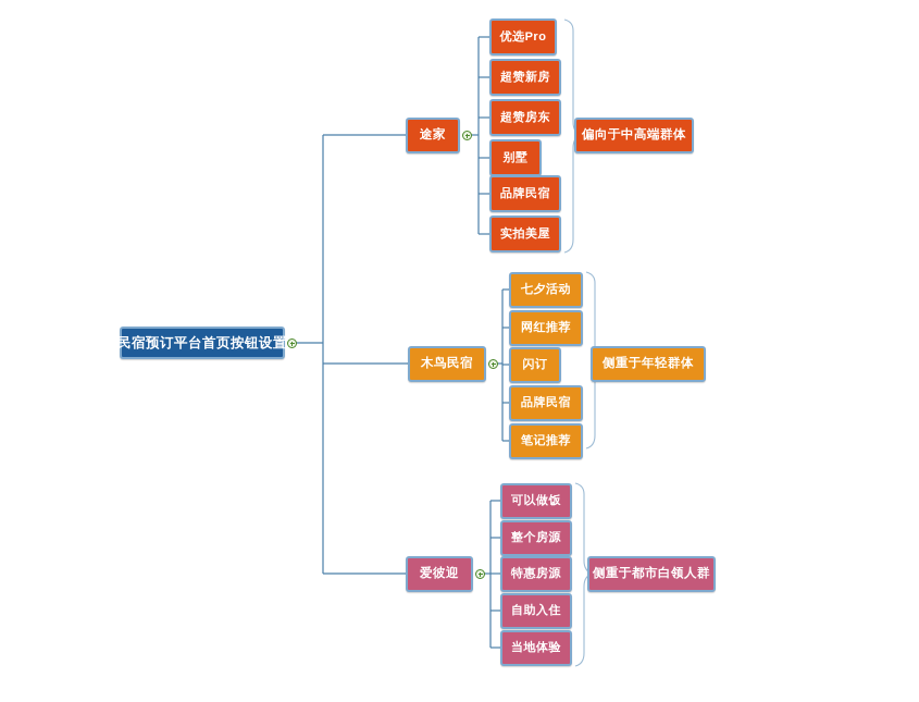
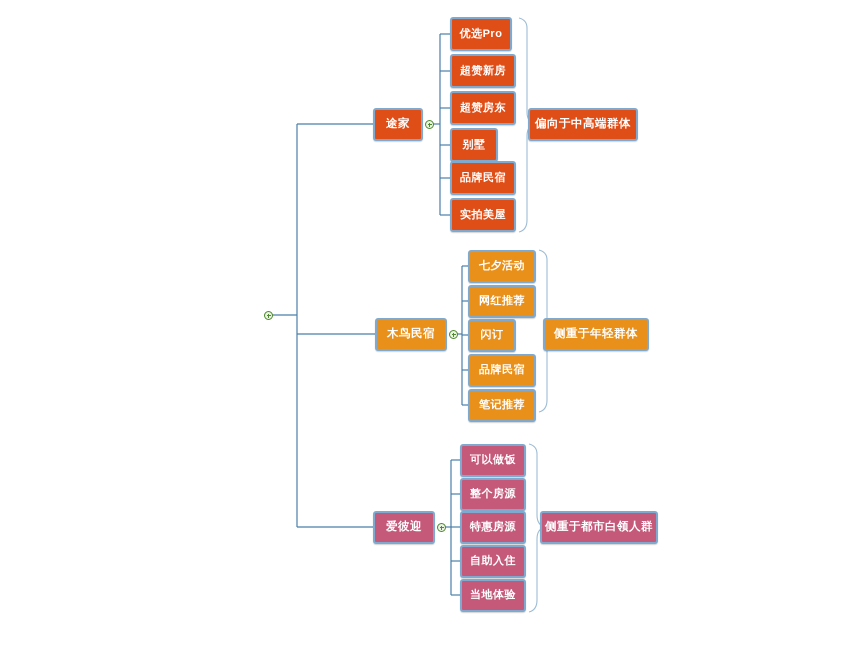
- 民宿预订平台首页按钮设置
  途家
  优选Pro
  超赞新房
  超赞房东
  别墅
  品牌民宿
  实拍美屋
  偏向于中高端群体
  木鸟民宿
  七夕活动
  网红推荐
  闪订
  品牌民宿
  笔记推荐
  侧重于年轻群体
  爱彼迎
  可以做饭
  整个房源
  特惠房源
  自助入住
  当地体验
  侧重于都市白领人群
